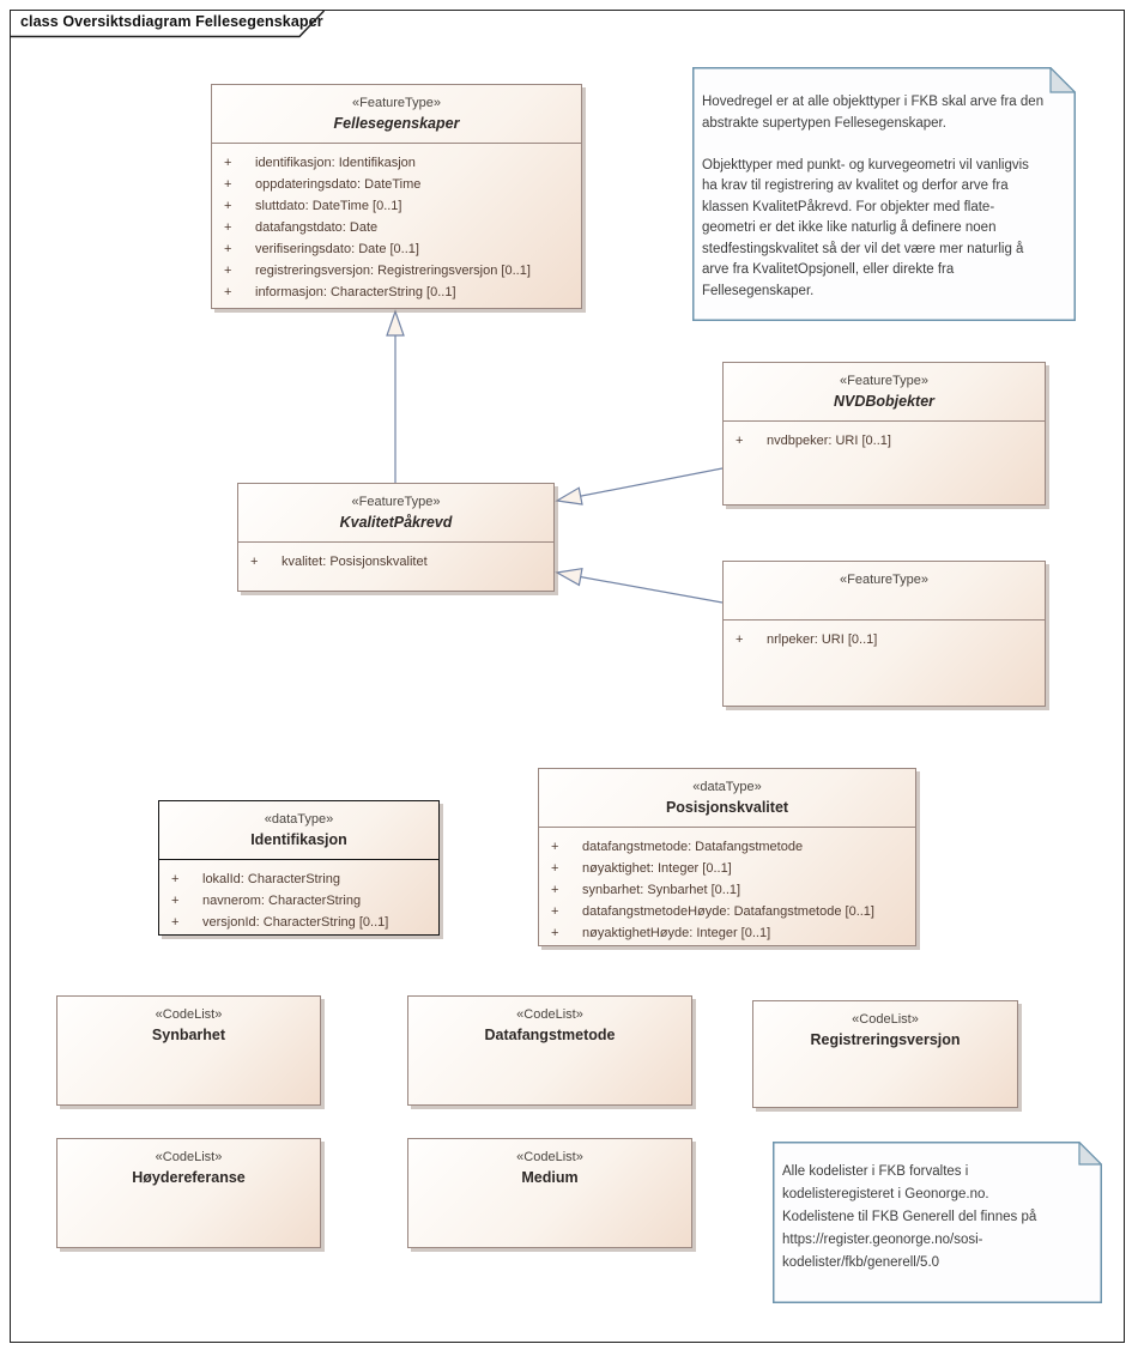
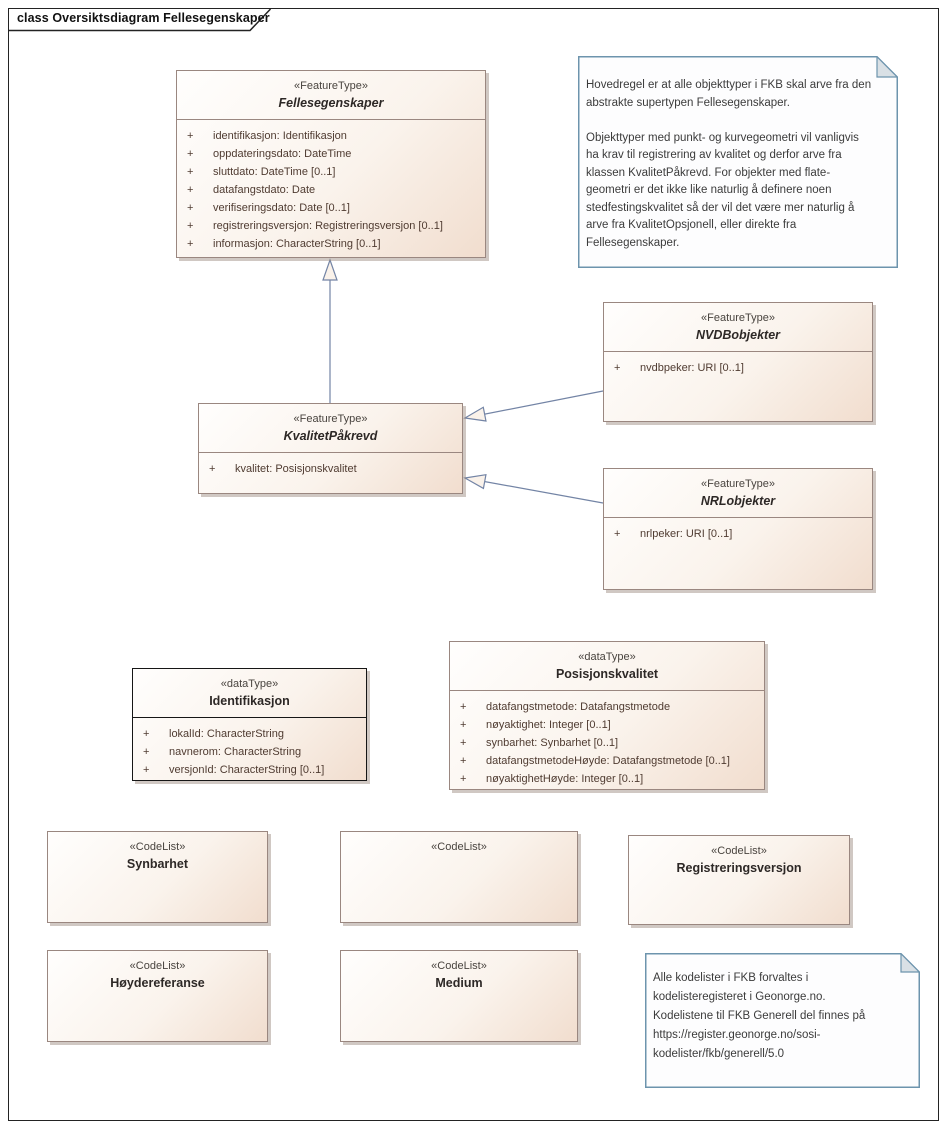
  class Oversiktsdiagram Fellesegenskaper
  «FeatureType»
  Fellesegenskaper
  +
  identifikasjon: Identifikasjon
  +
  oppdateringsdato: DateTime
  +
  sluttdato: DateTime [0..1]
  +
  datafangstdato: Date
  +
  verifiseringsdato: Date [0..1]
  +
  registreringsversjon: Registreringsversjon [0..1]
  +
  informasjon: CharacterString [0..1]
  «FeatureType»
  NVDBobjekter
  +
  nvdbpeker: URI [0..1]
  «FeatureType»
  KvalitetPåkrevd
  +
  kvalitet: Posisjonskvalitet
  «FeatureType»
+ NRLobjekter
  +
  nrlpeker: URI [0..1]
  «dataType»
  Identifikasjon
  +
  lokalId: CharacterString
  +
  navnerom: CharacterString
  +
  versjonId: CharacterString [0..1]
  «dataType»
  Posisjonskvalitet
  +
  datafangstmetode: Datafangstmetode
  +
  nøyaktighet: Integer [0..1]
  +
  synbarhet: Synbarhet [0..1]
  +
  datafangstmetodeHøyde: Datafangstmetode [0..1]
  +
  nøyaktighetHøyde: Integer [0..1]
  «CodeList»
  Synbarhet
  «CodeList»
- Datafangstmetode
  «CodeList»
  Registreringsversjon
  «CodeList»
  Høydereferanse
  «CodeList»
  Medium
  Hovedregel er at alle objekttyper i FKB skal arve fra den
  abstrakte supertypen Fellesegenskaper.
  Objekttyper med punkt- og kurvegeometri vil vanligvis
  ha krav til registrering av kvalitet og derfor arve fra
  klassen KvalitetPåkrevd. For objekter med flate-
  geometri er det ikke like naturlig å definere noen
  stedfestingskvalitet så der vil det være mer naturlig å
  arve fra KvalitetOpsjonell, eller direkte fra
  Fellesegenskaper.
  Alle kodelister i FKB forvaltes i
  kodelisteregisteret i Geonorge.no.
  Kodelistene til FKB Generell del finnes på
  https://register.geonorge.no/sosi-
  kodelister/fkb/generell/5.0
